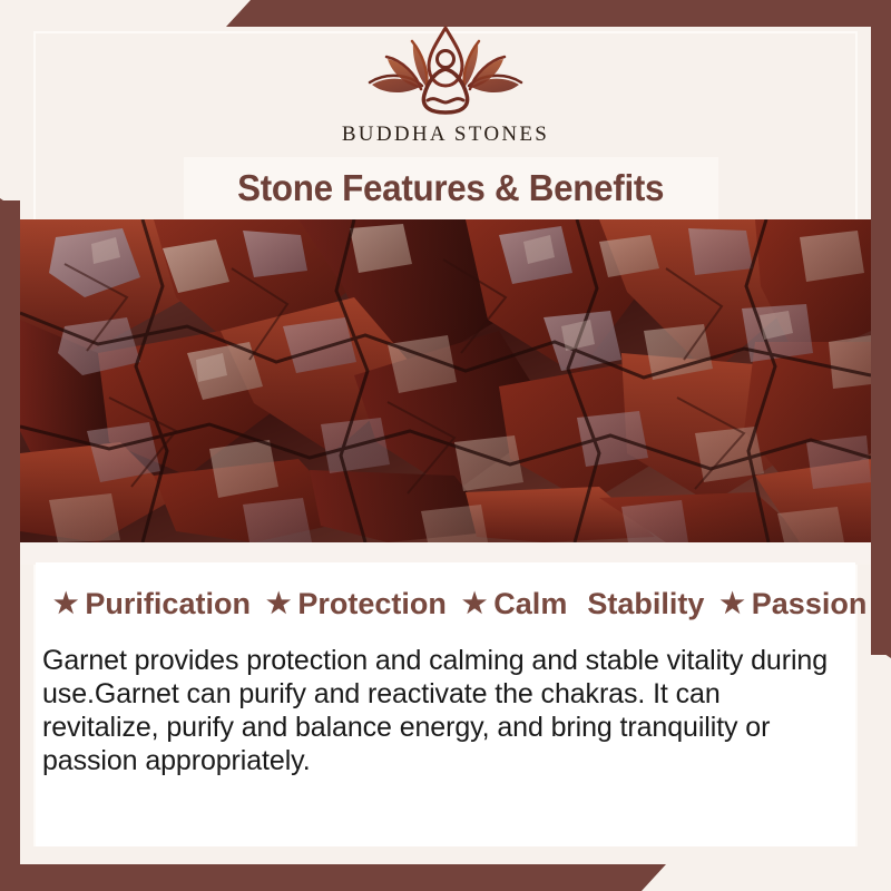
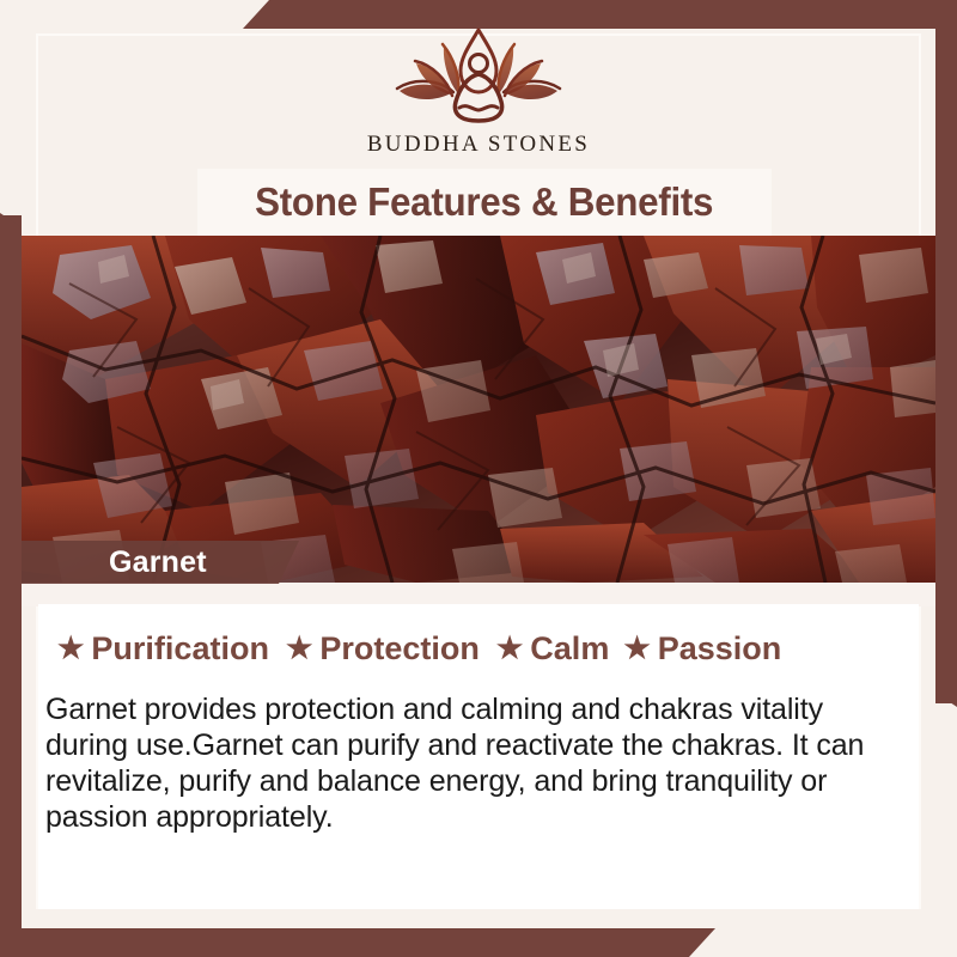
  BUDDHA STONES
  Stone Features & Benefits
+ Garnet
  ★
  Purification
  ★
  Protection
  ★
  Calm
- Stability
  ★
  Passion
- Garnet provides protection and calming and stable vitality during use.Garnet can purify and reactivate the chakras. It can revitalize, purify and balance energy, and bring tranquility or passion appropriately.
+ Garnet provides protection and calming and chakras vitality during use.Garnet can purify and reactivate the chakras. It can revitalize, purify and balance energy, and bring tranquility or passion appropriately.
